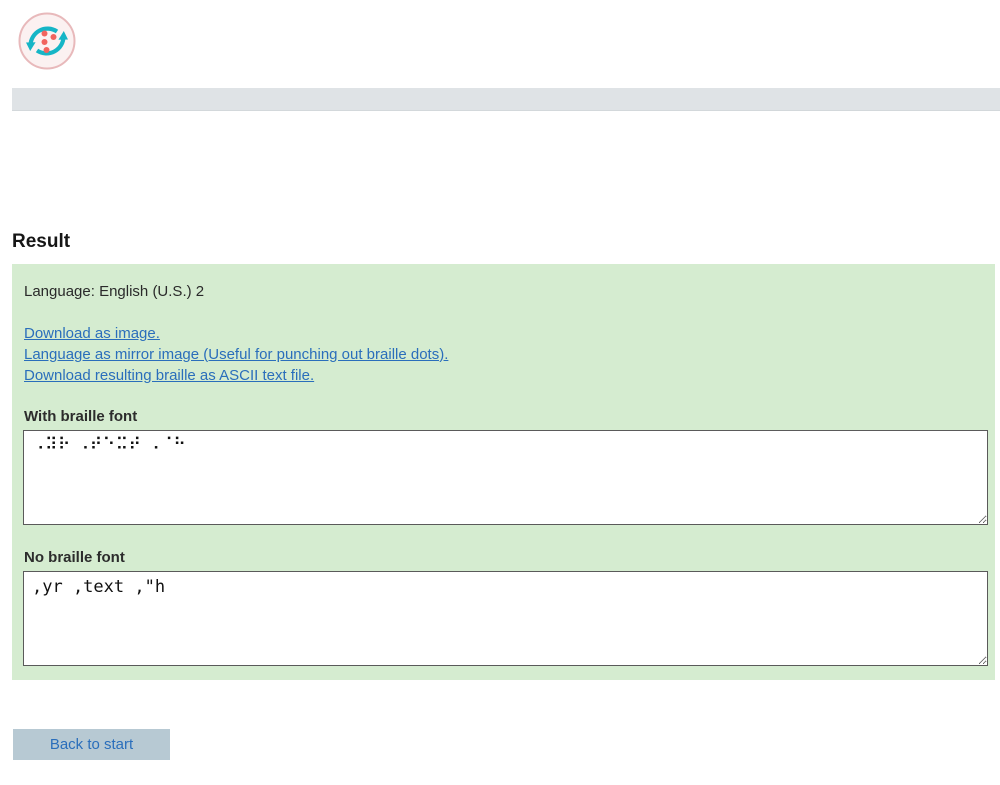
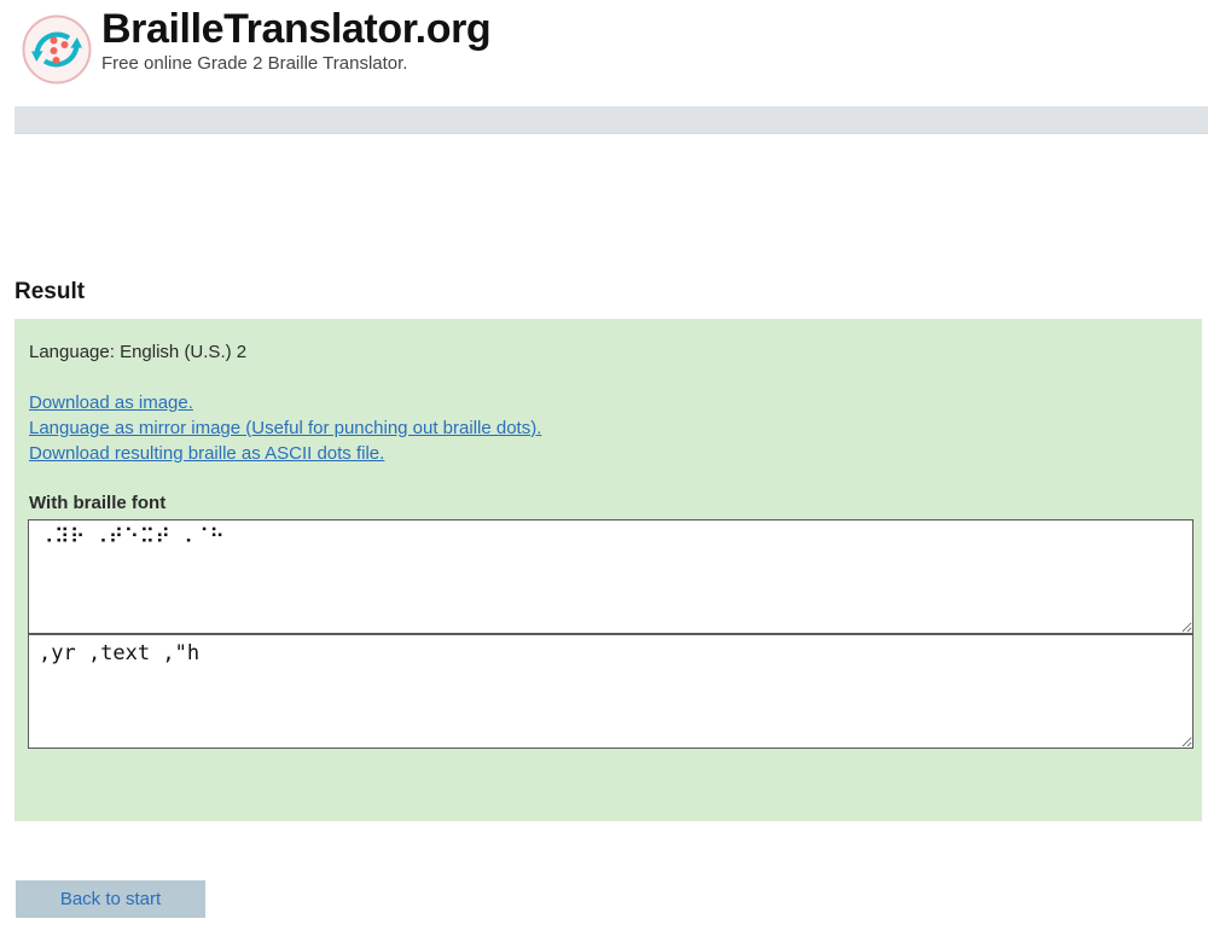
+ BrailleTranslator.org
+ Free online Grade 2 Braille Translator.
  Result
  Language: English (U.S.) 2
  Download as image.
  Language as mirror image (Useful for punching out braille dots).
- Download resulting braille as ASCII text file.
+ Download resulting braille as ASCII dots file.
  With braille font
  ⠠⠽⠗ ⠠⠞⠑⠭⠞ ⠠⠈⠓
- No braille font
  ,yr ,text ,"h
  Back to start
